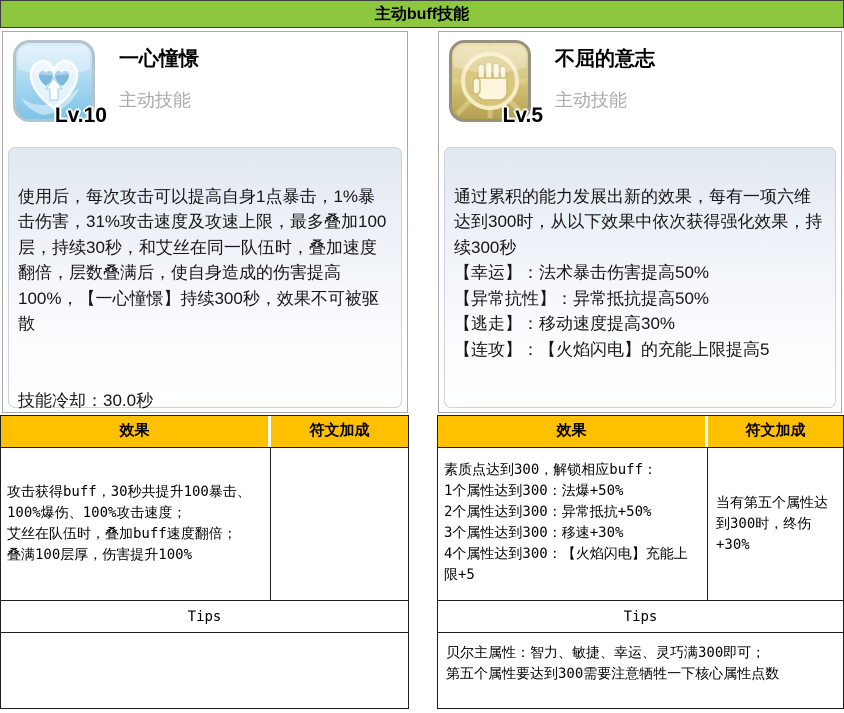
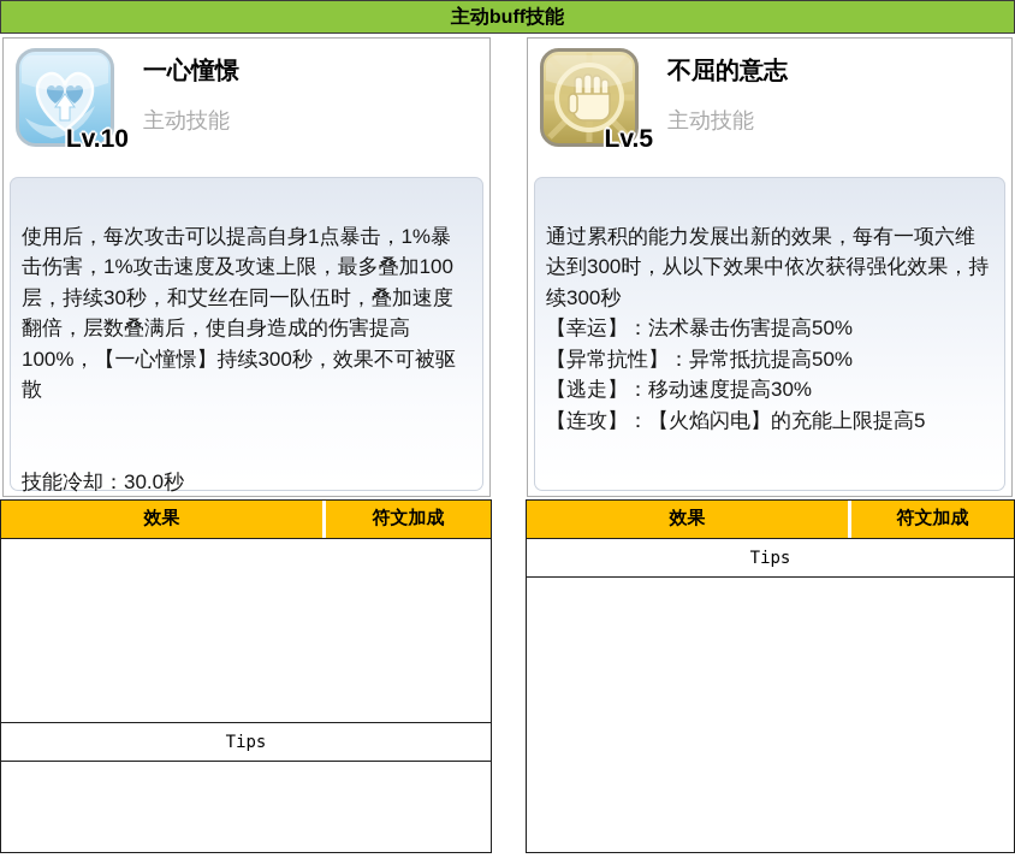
  主动buff技能
  Lv.10
  一心憧憬
  主动技能
- 使用后，每次攻击可以提高自身1点暴击，1%暴击伤害，31%攻击速度及攻速上限，最多叠加100层，持续30秒，和艾丝在同一队伍时，叠加速度翻倍，层数叠满后，使自身造成的伤害提高100%，【一心憧憬】持续300秒，效果不可被驱散
+ 使用后，每次攻击可以提高自身1点暴击，1%暴击伤害，1%攻击速度及攻速上限，最多叠加100层，持续30秒，和艾丝在同一队伍时，叠加速度翻倍，层数叠满后，使自身造成的伤害提高100%，【一心憧憬】持续300秒，效果不可被驱散
  技能冷却：30.0秒
  Lv.5
  不屈的意志
  主动技能
  通过累积的能力发展出新的效果，每有一项六维达到300时，从以下效果中依次获得强化效果，持续300秒
  【幸运】：法术暴击伤害提高50%
  【异常抗性】：异常抵抗提高50%
  【逃走】：移动速度提高30%
  【连攻】：【火焰闪电】的充能上限提高5
  效果
  符文加成
- 攻击获得buff，30秒共提升100暴击、
- 100%爆伤、100%攻击速度；
- 艾丝在队伍时，叠加buff速度翻倍；
- 叠满100层厚，伤害提升100%
  Tips
  效果
  符文加成
- 素质点达到300，解锁相应buff：
- 1个属性达到300：法爆+50%
- 2个属性达到300：异常抵抗+50%
- 3个属性达到300：移速+30%
- 4个属性达到300：【火焰闪电】充能上限+5
- 当有第五个属性达到300时，终伤+30%
  Tips
- 贝尔主属性：智力、敏捷、幸运、灵巧满300即可；
- 第五个属性要达到300需要注意牺牲一下核心属性点数
